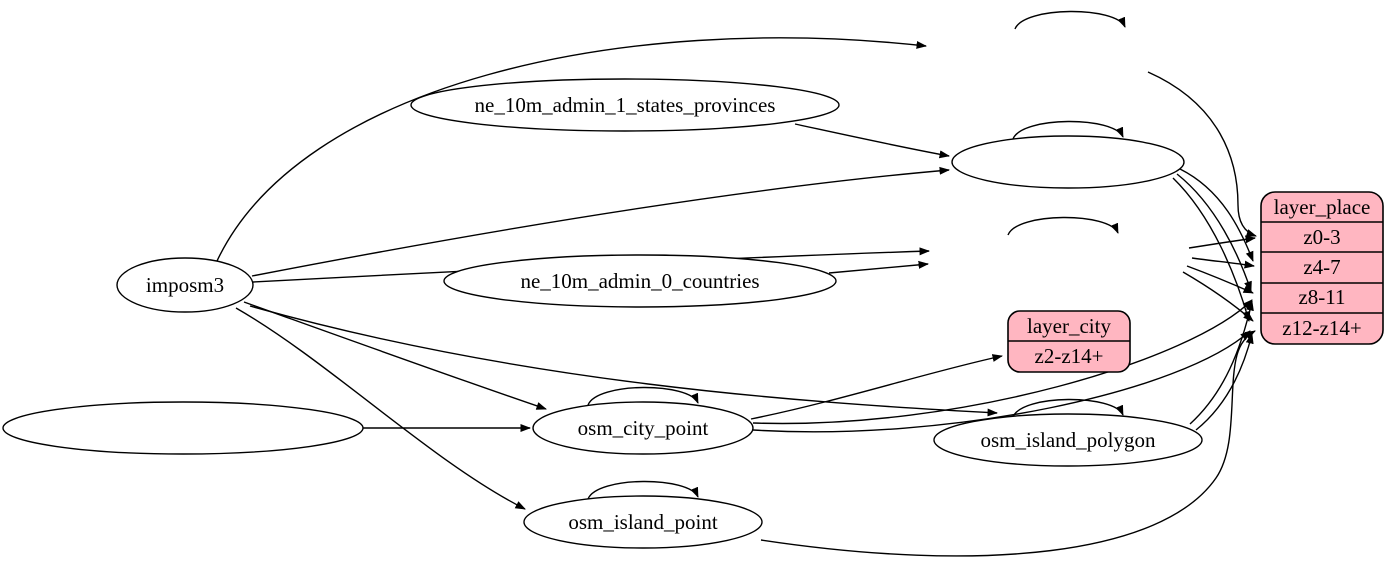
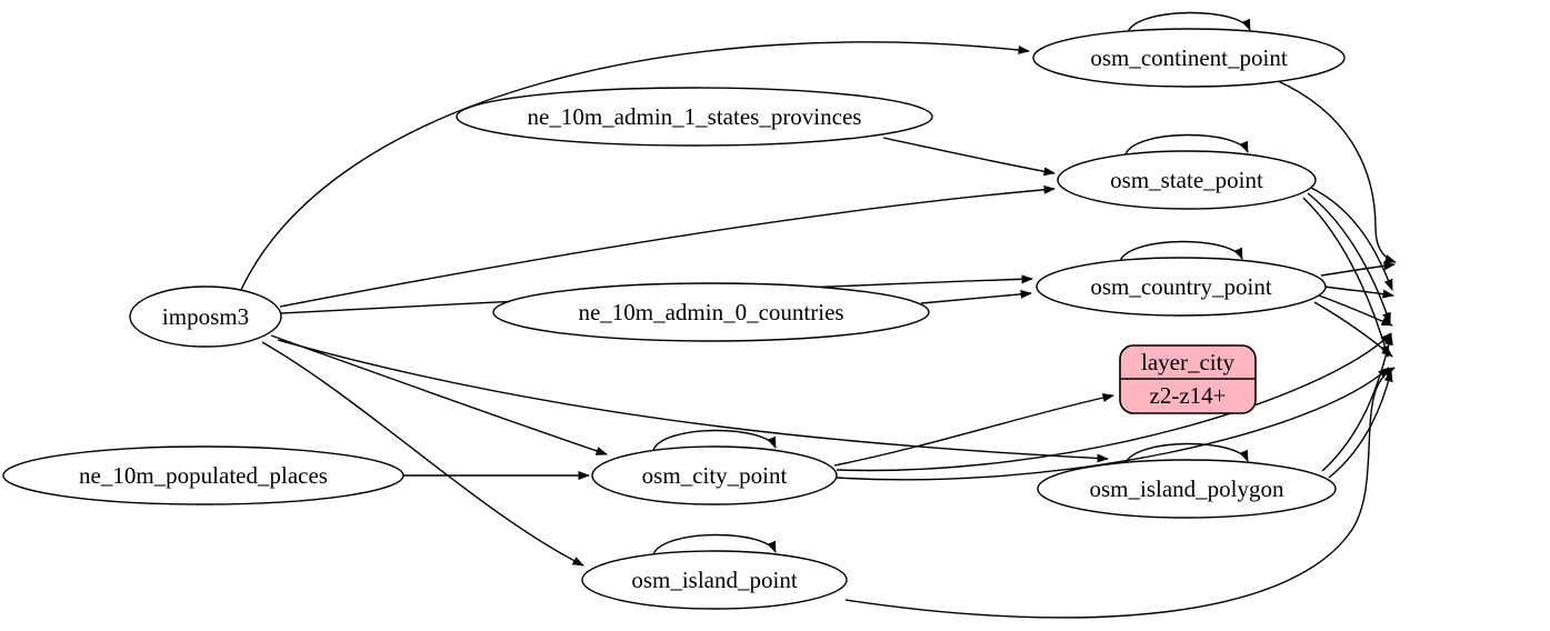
  imposm3
  ne_10m_admin_1_states_provinces
  ne_10m_admin_0_countries
+ ne_10m_populated_places
+ osm_continent_point
+ osm_state_point
+ osm_country_point
  osm_city_point
  osm_island_polygon
  osm_island_point
  layer_city
  z2-z14+
- layer_place
- z0-3
- z4-7
- z8-11
- z12-z14+
